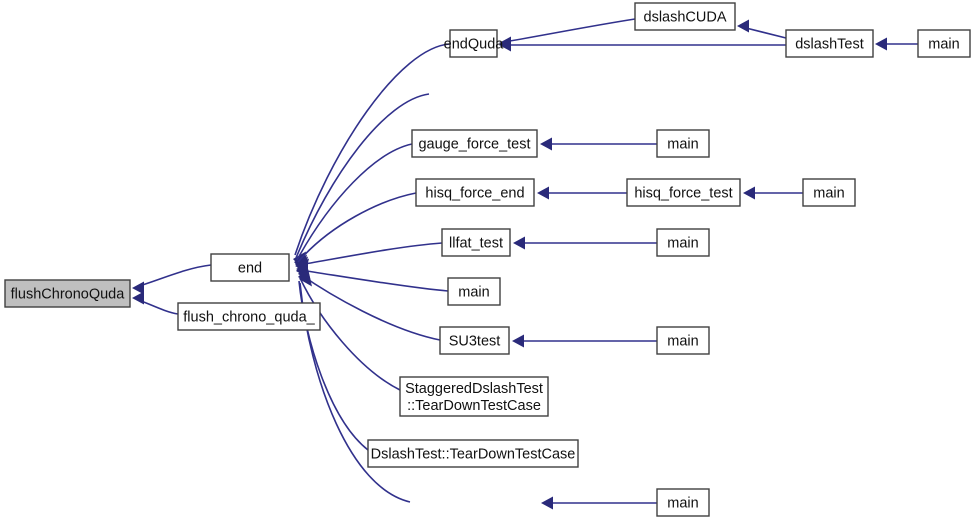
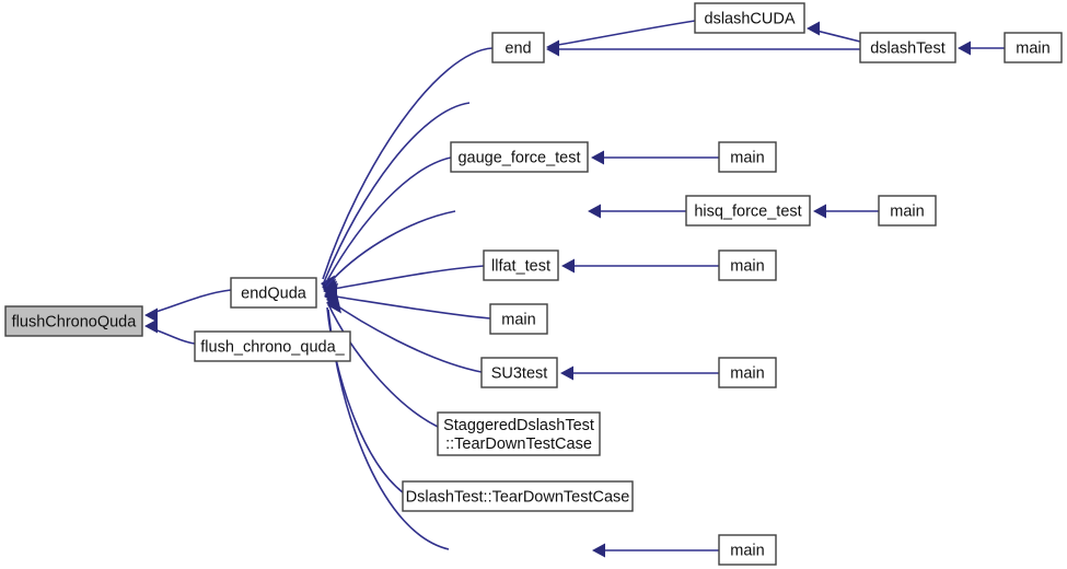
  flushChronoQuda
- end
+ endQuda
  flush_chrono_quda_
- endQuda
+ end
  gauge_force_test
- hisq_force_end
  llfat_test
  main
  SU3test
  StaggeredDslashTest
  ::TearDownTestCase
  DslashTest::TearDownTestCase
  dslashCUDA
  dslashTest
  main
  main
  hisq_force_test
  main
  main
  main
  main
